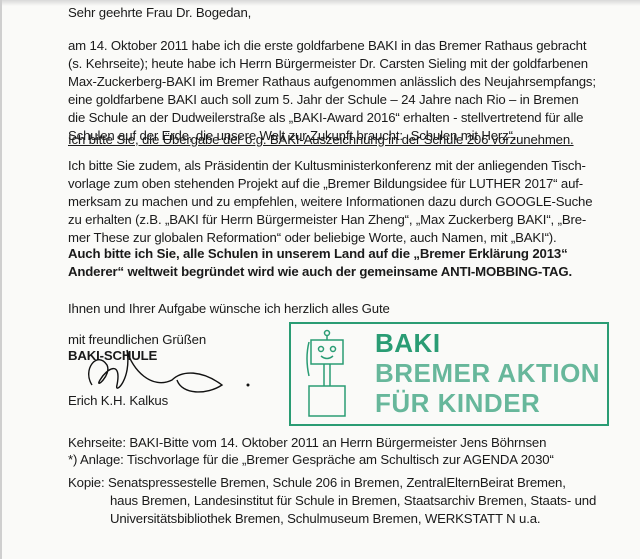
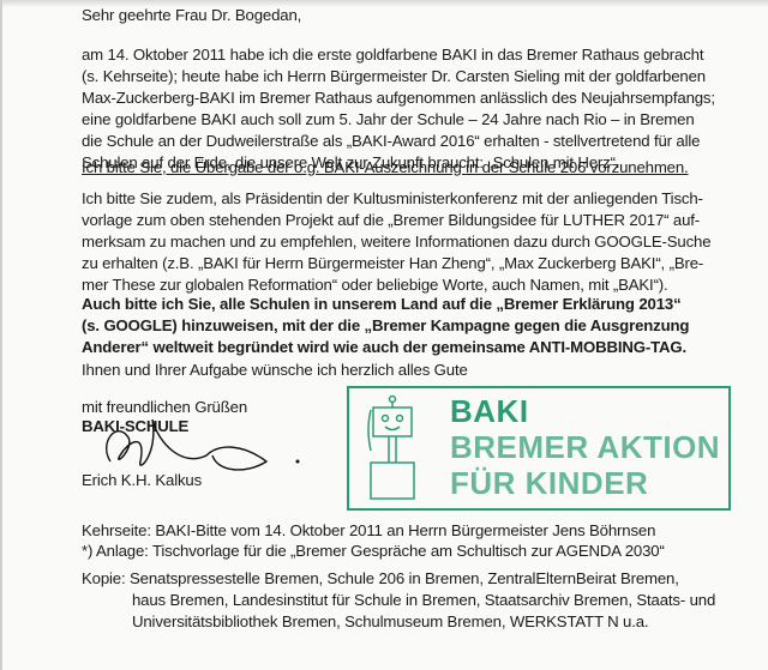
  Sehr geehrte Frau Dr. Bogedan,
  am 14. Oktober 2011 habe ich die erste goldfarbene BAKI in das Bremer Rathaus gebracht
  (s. Kehrseite); heute habe ich Herrn Bürgermeister Dr. Carsten Sieling mit der goldfarbenen
  Max-Zuckerberg-BAKI im Bremer Rathaus aufgenommen anlässlich des Neujahrsempfangs;
  eine goldfarbene BAKI auch soll zum 5. Jahr der Schule – 24 Jahre nach Rio – in Bremen
  die Schule an der Dudweilerstraße als „BAKI-Award 2016“ erhalten - stellvertretend für alle
  Schulen auf der Erde, die unsere Welt zur Zukunft braucht: „Schulen mit Herz“.
  Ich bitte Sie, die Übergabe der o.g. BAKI-Auszeichnung in der Schule 206 vorzunehmen.
  Ich bitte Sie zudem, als Präsidentin der Kultusministerkonferenz mit der anliegenden Tisch-
  vorlage zum oben stehenden Projekt auf die „Bremer Bildungsidee für LUTHER 2017“ auf-
  merksam zu machen und zu empfehlen, weitere Informationen dazu durch GOOGLE-Suche
  zu erhalten (z.B. „BAKI für Herrn Bürgermeister Han Zheng“, „Max Zuckerberg BAKI“, „Bre-
  mer These zur globalen Reformation“ oder beliebige Worte, auch Namen, mit „BAKI“).
  Auch bitte ich Sie, alle Schulen in unserem Land auf die „Bremer Erklärung 2013“
+ (s. GOOGLE) hinzuweisen, mit der die „Bremer Kampagne gegen die Ausgrenzung
  Anderer“ weltweit begründet wird wie auch der gemeinsame ANTI-MOBBING-TAG.
  Ihnen und Ihrer Aufgabe wünsche ich herzlich alles Gute
  mit freundlichen Grüßen
  BAKI-SCHULE
  Erich K.H. Kalkus
  BAKI
  BREMER AKTION
  FÜR KINDER
  Kehrseite: BAKI-Bitte vom 14. Oktober 2011 an Herrn Bürgermeister Jens Böhrnsen
  *) Anlage: Tischvorlage für die „Bremer Gespräche am Schultisch zur AGENDA 2030“
  Kopie: Senatspressestelle Bremen, Schule 206 in Bremen, ZentralElternBeirat Bremen,
  haus Bremen, Landesinstitut für Schule in Bremen, Staatsarchiv Bremen, Staats- und
  Universitätsbibliothek Bremen, Schulmuseum Bremen, WERKSTATT N u.a.
